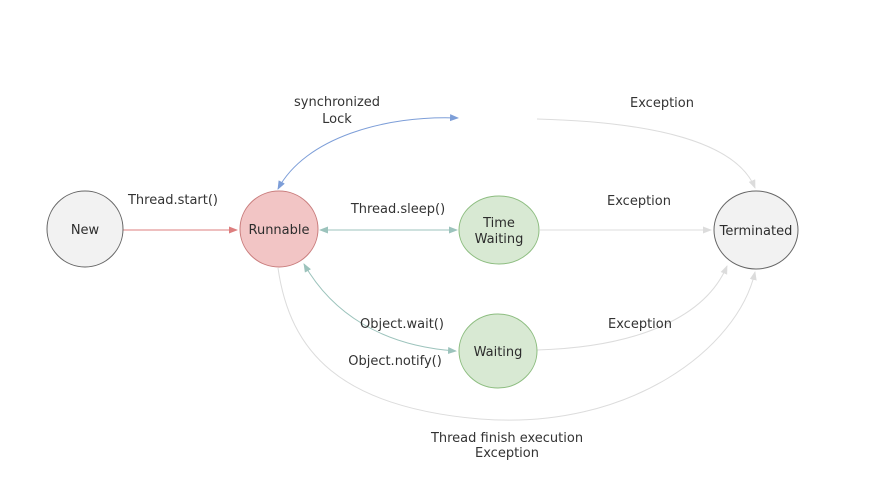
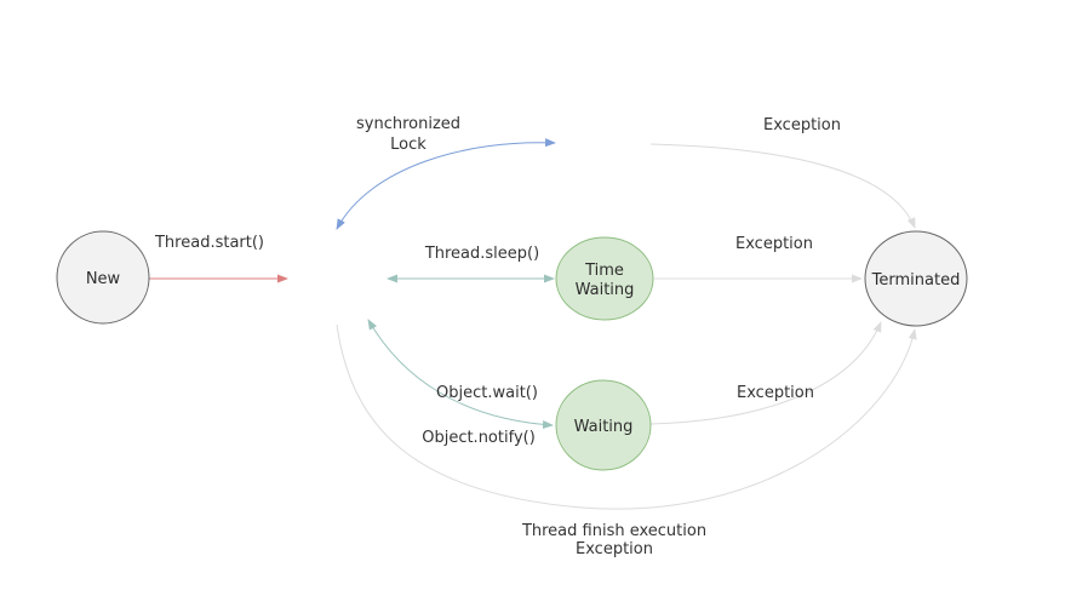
  New
- Runnable
  Time
  Waiting
  Waiting
  Terminated
  Thread.start()
  synchronized
  Lock
  Thread.sleep()
  Object.wait()
  Object.notify()
  Exception
  Exception
  Exception
  Thread finish execution
  Exception
